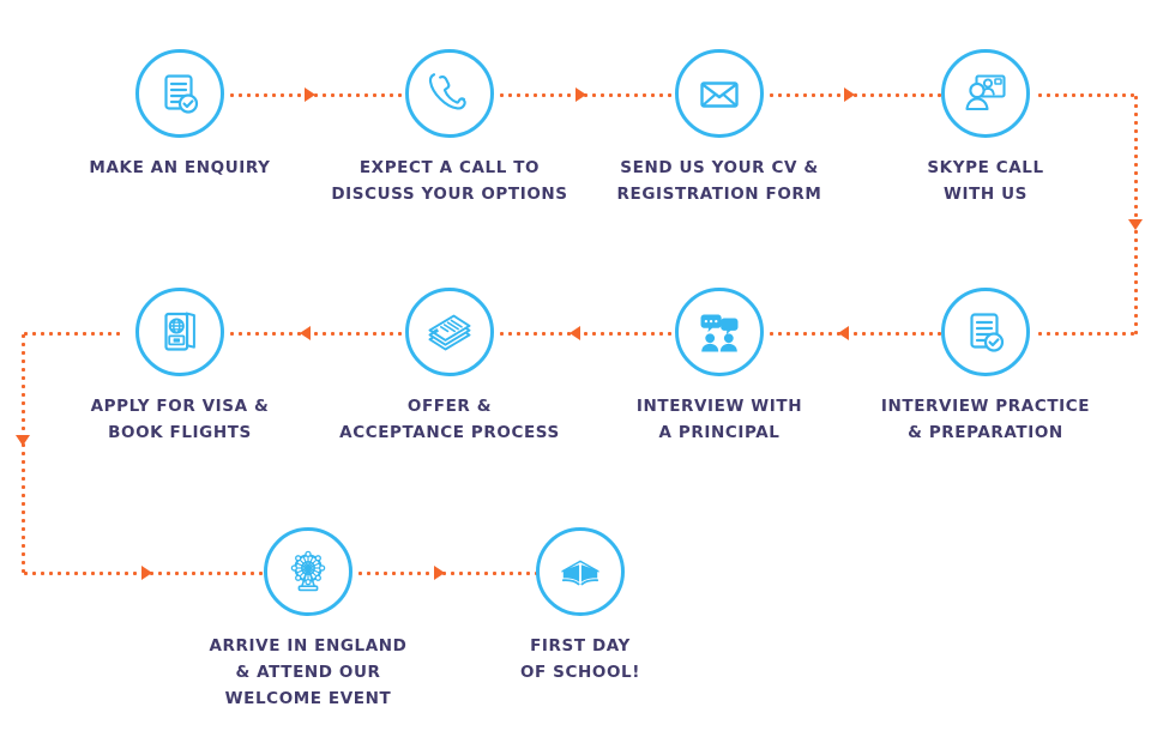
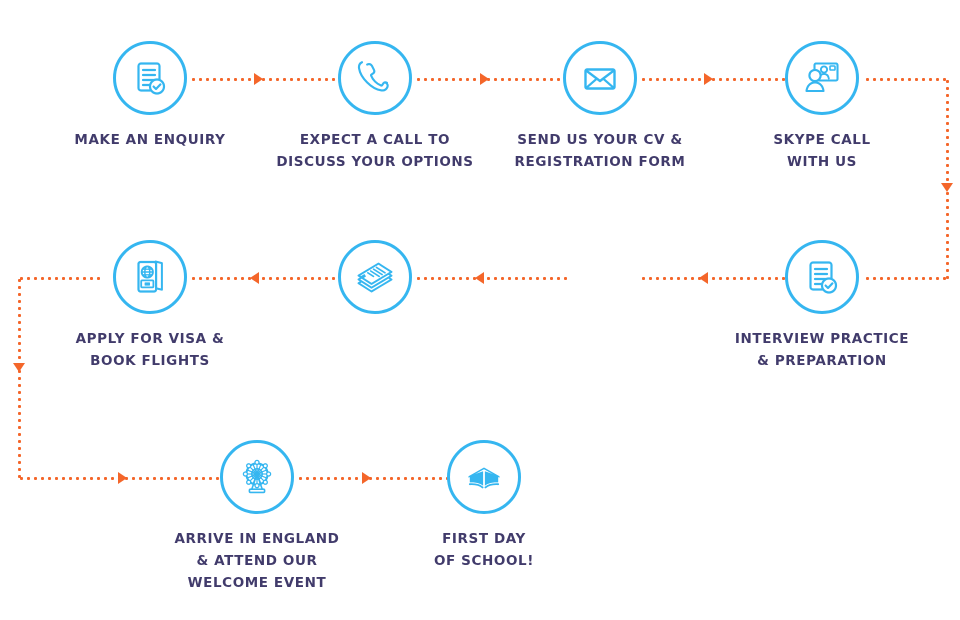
  MAKE AN ENQUIRY
  EXPECT A CALL TO
  DISCUSS YOUR OPTIONS
  SEND US YOUR CV &
  REGISTRATION FORM
  SKYPE CALL
  WITH US
  INTERVIEW PRACTICE
  & PREPARATION
- INTERVIEW WITH
- A PRINCIPAL
- OFFER &
- ACCEPTANCE PROCESS
  APPLY FOR VISA &
  BOOK FLIGHTS
  ARRIVE IN ENGLAND
  & ATTEND OUR
  WELCOME EVENT
  FIRST DAY
  OF SCHOOL!
